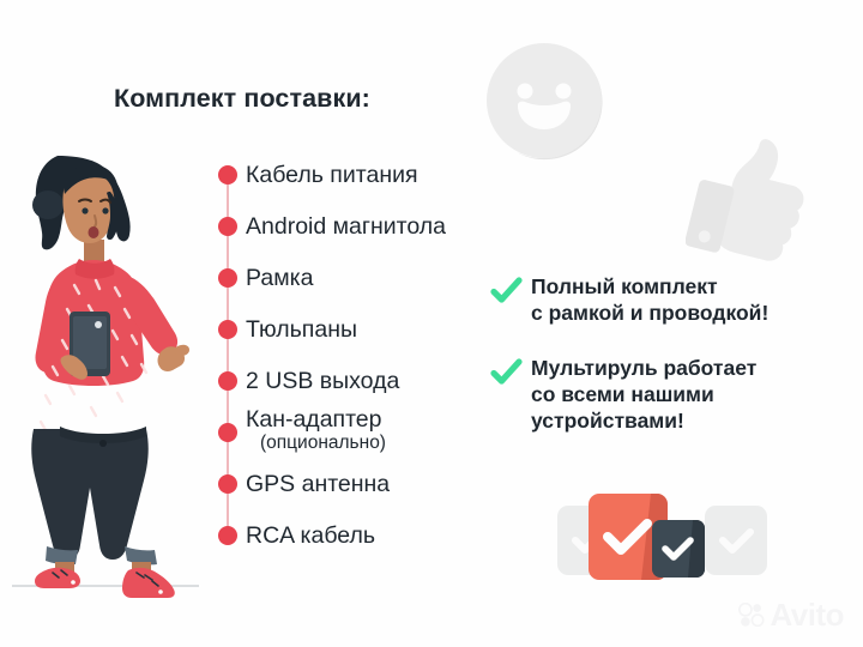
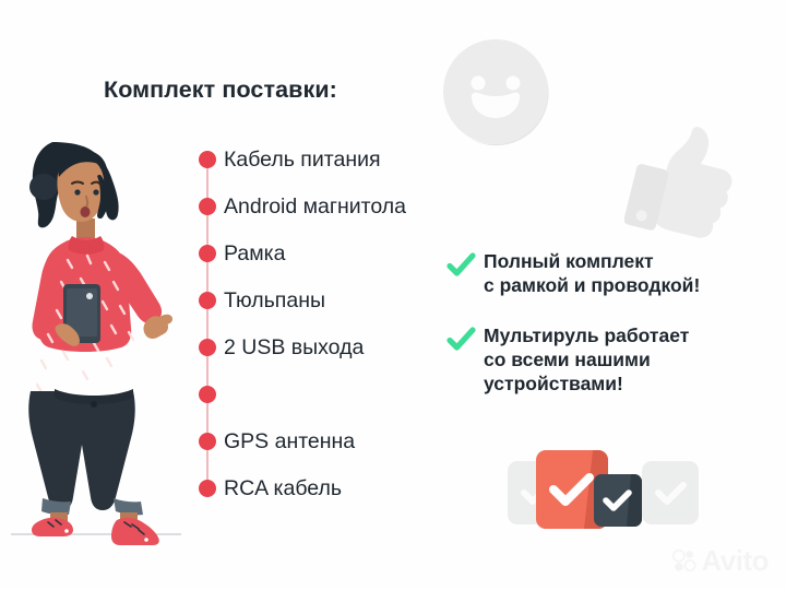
  Комплект поставки:
  Кабель питания
  Android магнитола
  Рамка
  Тюльпаны
  2 USB выхода
- Кан-адаптер
- (опционально)
  GPS антенна
  RCA кабель
  Полный комплект
  с рамкой и проводкой!
  Мультируль работает
  со всеми нашими
  устройствами!
